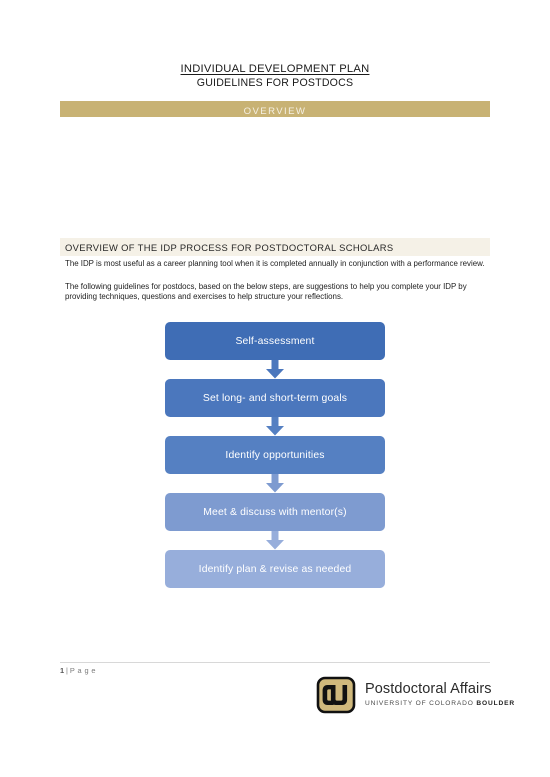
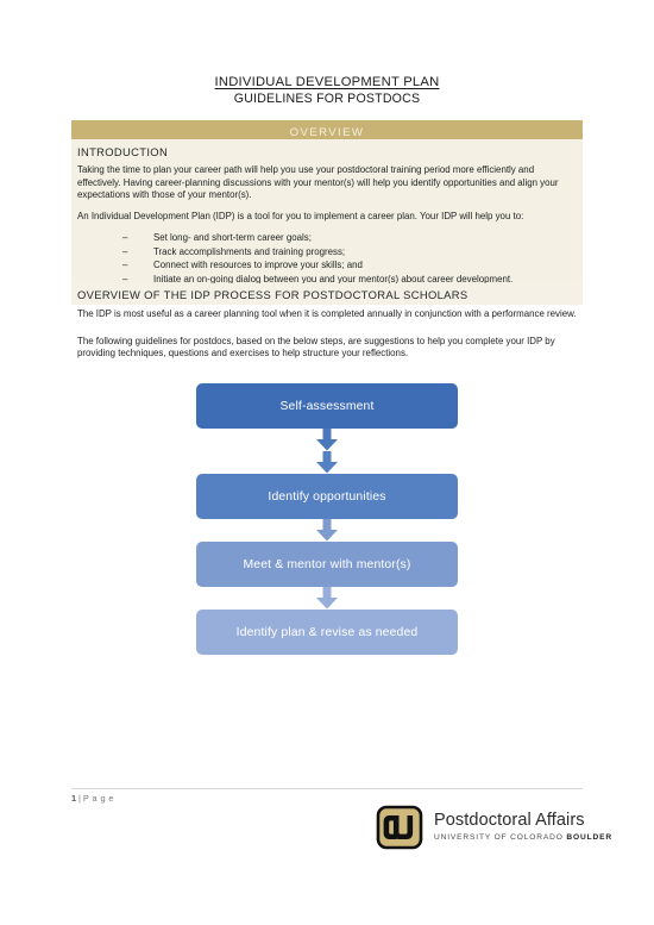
  INDIVIDUAL DEVELOPMENT PLAN
  GUIDELINES FOR POSTDOCS
  OVERVIEW
+ INTRODUCTION
+ Taking the time to plan your career path will help you use your postdoctoral training period more efficiently and effectively. Having career-planning discussions with your mentor(s) will help you identify opportunities and align your expectations with those of your mentor(s).
+ An Individual Development Plan (IDP) is a tool for you to implement a career plan. Your IDP will help you to:
+ Set long- and short-term career goals;
+ Track accomplishments and training progress;
+ Connect with resources to improve your skills; and
+ Initiate an on-going dialog between you and your mentor(s) about career development.
  OVERVIEW OF THE IDP PROCESS FOR POSTDOCTORAL SCHOLARS
  The IDP is most useful as a career planning tool when it is completed annually in conjunction with a performance review.
  The following guidelines for postdocs, based on the below steps, are suggestions to help you complete your IDP by providing techniques, questions and exercises to help structure your reflections.
  Self-assessment
- Set long- and short-term goals
  Identify opportunities
- Meet & discuss with mentor(s)
+ Meet & mentor with mentor(s)
  Identify plan & revise as needed
  1 | P a g e
  Postdoctoral Affairs
